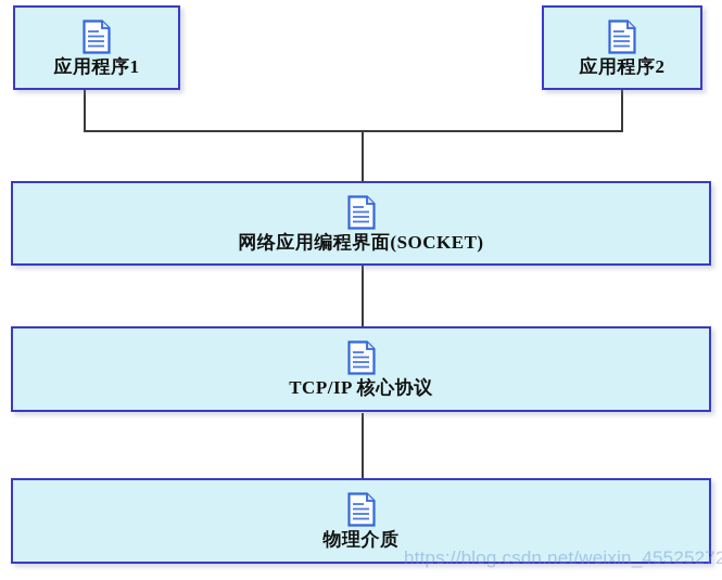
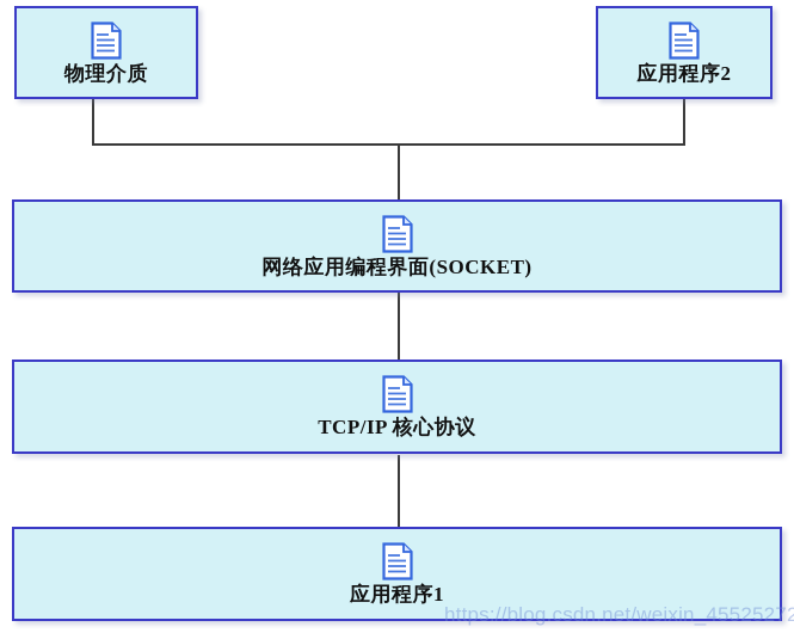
- 应用程序1
+ 物理介质
  应用程序2
  网络应用编程界面(SOCKET)
  TCP/IP 核心协议
- 物理介质
+ 应用程序1
  https://blog.csdn.net/weixin_45525272
